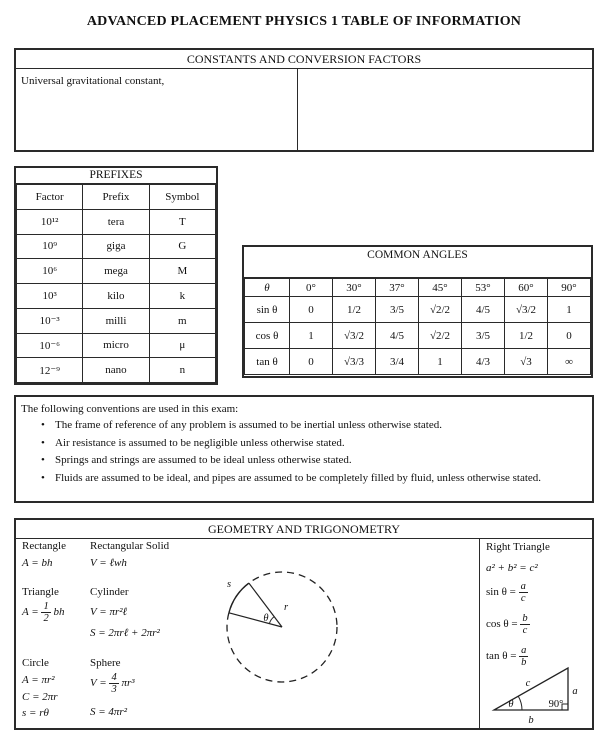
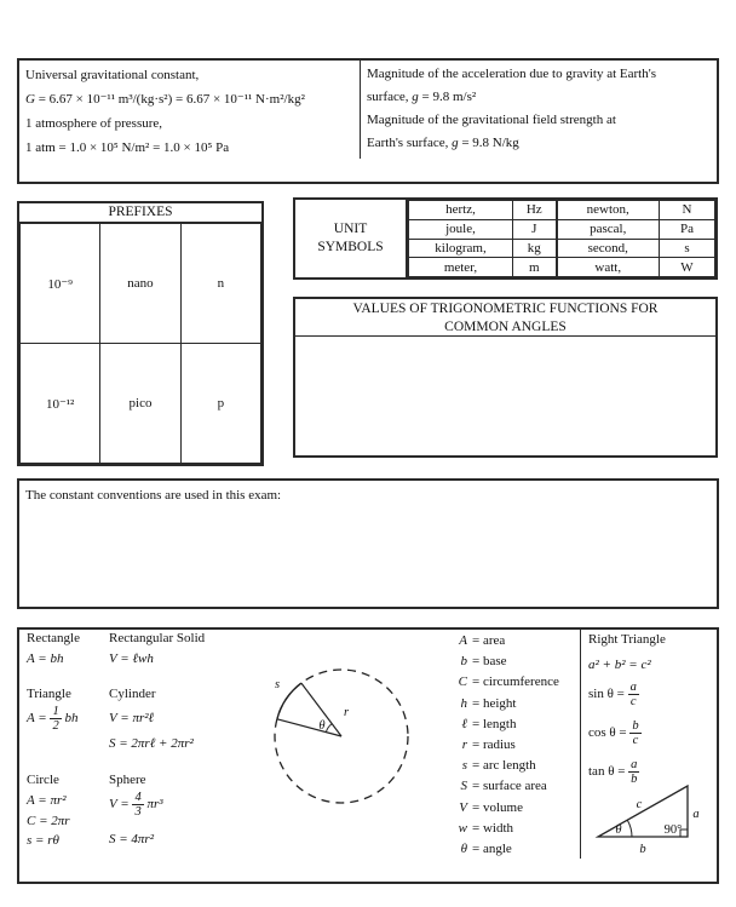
- ADVANCED PLACEMENT PHYSICS 1 TABLE OF INFORMATION
- CONSTANTS AND CONVERSION FACTORS
  Universal gravitational constant,
+ G = 6.67 × 10⁻¹¹ m³/(kg·s²) = 6.67 × 10⁻¹¹ N·m²/kg²
+ 1 atmosphere of pressure,
+ 1 atm = 1.0 × 10⁵ N/m² = 1.0 × 10⁵ Pa
+ Magnitude of the acceleration due to gravity at Earth's
+ surface, g = 9.8 m/s²
+ Magnitude of the gravitational field strength at
+ Earth's surface, g = 9.8 N/kg
  PREFIXES
- Factor	Prefix	Symbol
- 10¹²	tera	T
- 10⁹	giga	G
- 10⁶	mega	M
- 10³	kilo	k
- 10⁻³	milli	m
- 10⁻⁶	micro	μ
- 12⁻⁹	nano	n
+ 10⁻⁹	nano	n
+ 10⁻¹²	pico	p
+ UNIT
+ SYMBOLS
+ hertz,	Hz	newton,	N
+ joule,	J	pascal,	Pa
+ kilogram,	kg	second,	s
+ meter,	m	watt,	W
+ VALUES OF TRIGONOMETRIC FUNCTIONS FOR
  COMMON ANGLES
- θ	0°	30°	37°	45°	53°	60°	90°
- sin θ	0	1/2	3/5	√2/2	4/5	√3/2	1
- cos θ	1	√3/2	4/5	√2/2	3/5	1/2	0
- tan θ	0	√3/3	3/4	1	4/3	√3	∞
- The following conventions are used in this exam:
+ The constant conventions are used in this exam:
- The frame of reference of any problem is assumed to be inertial unless otherwise stated.
- Air resistance is assumed to be negligible unless otherwise stated.
- Springs and strings are assumed to be ideal unless otherwise stated.
- Fluids are assumed to be ideal, and pipes are assumed to be completely filled by fluid, unless otherwise stated.
- GEOMETRY AND TRIGONOMETRY
  Rectangle
  A = bh
  Triangle
  A =
  1
  2
  bh
  Circle
  A = πr²
  C = 2πr
  s = rθ
  Rectangular Solid
  V = ℓwh
  Cylinder
  V = πr²ℓ
  S = 2πrℓ + 2πr²
  Sphere
  V =
  4
  3
  πr³
  S = 4πr²
  s
  r
  θ
+ A = area
+ b = base
+ C = circumference
+ h = height
+ ℓ = length
+ r = radius
+ s = arc length
+ S = surface area
+ V = volume
+ w = width
+ θ = angle
  Right Triangle
  a² + b² = c²
  sin θ =
  a
  c
  cos θ =
  b
  c
  tan θ =
  a
  b
  c
  a
  b
  θ
  90°
